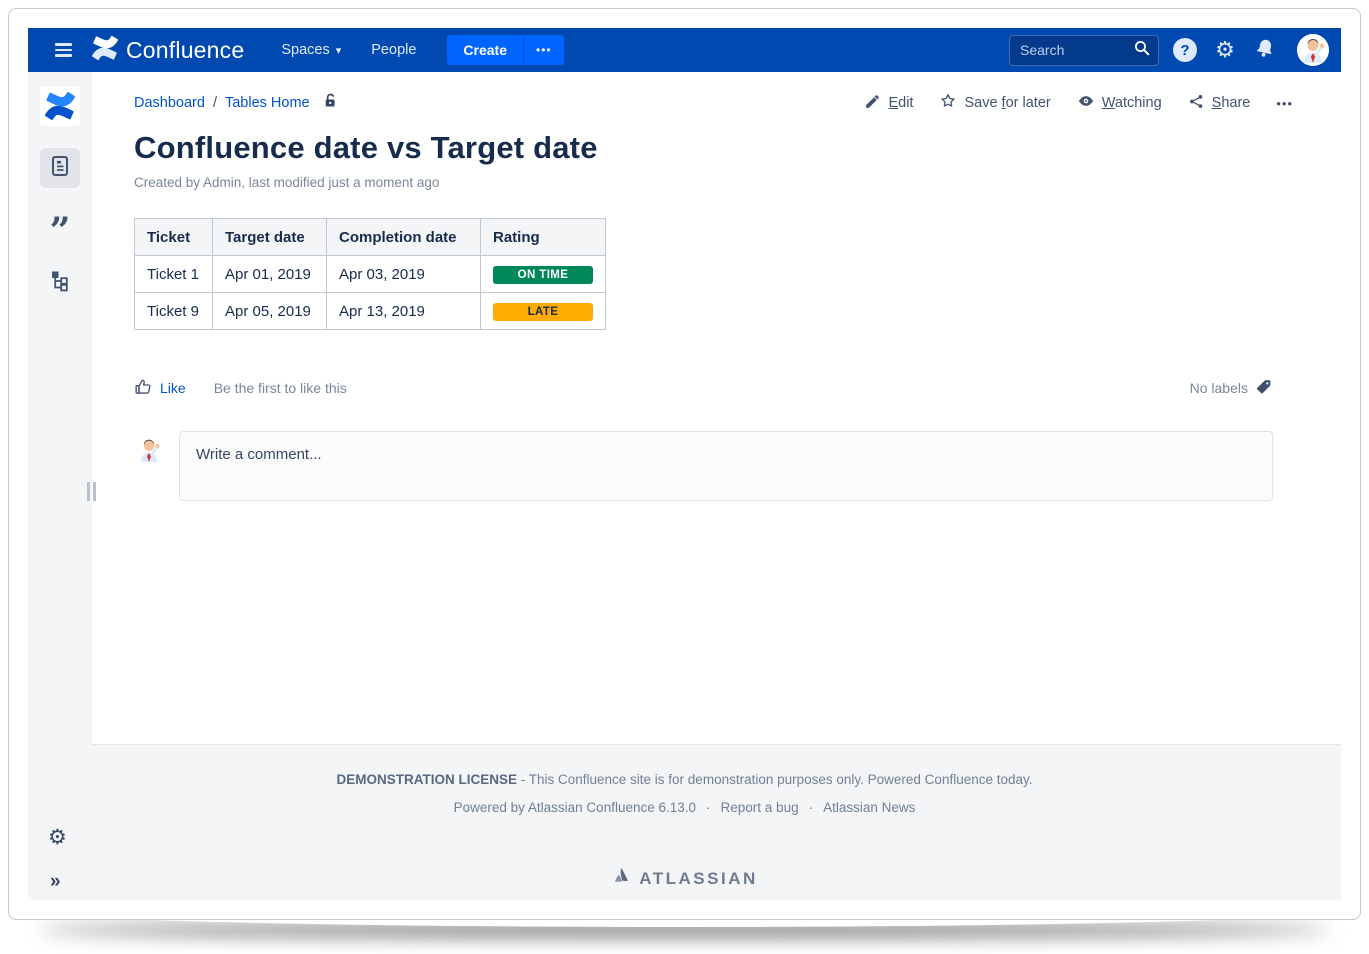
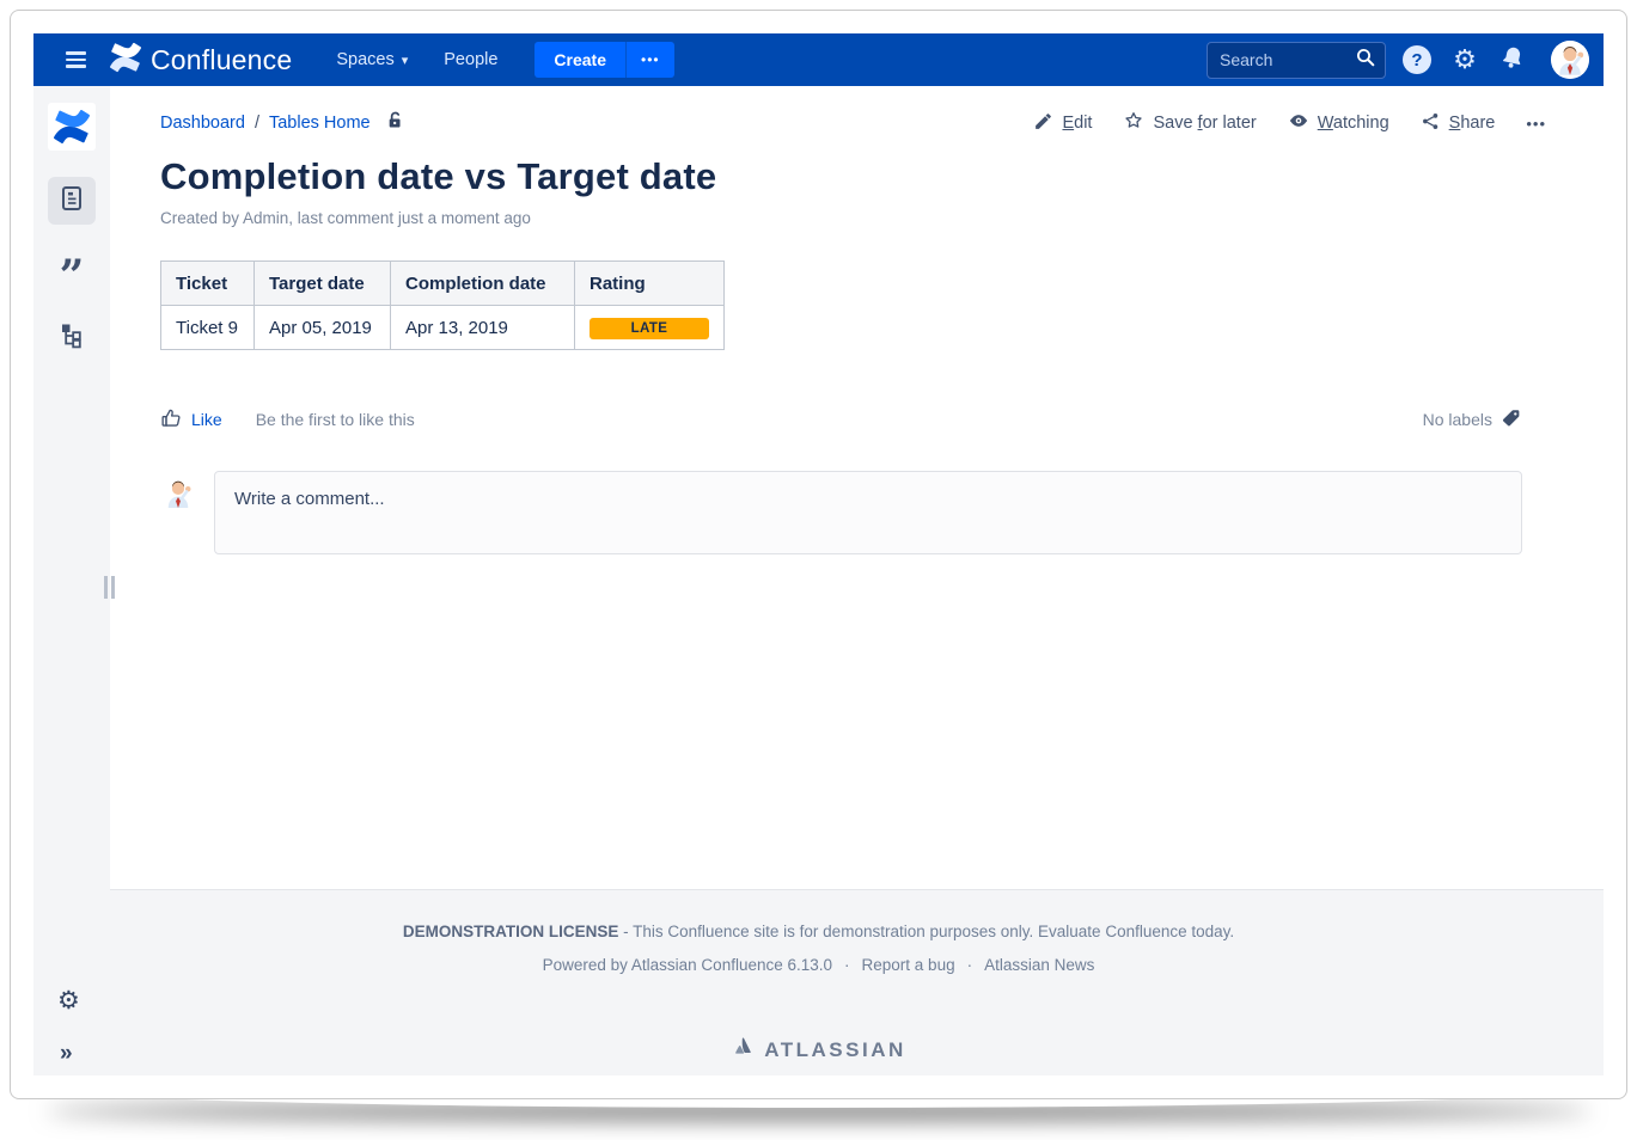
  Confluence
  Spaces
  ▾
  People
  Create
  •••
  Search
  ?
  ⚙
  ”
  Dashboard
  /
  Tables Home
  Edit
  Save for later
  Watching
  Share
  •••
- Confluence date vs Target date
+ Completion date vs Target date
- Created by Admin, last modified just a moment ago
+ Created by Admin, last comment just a moment ago
  Ticket	Target date	Completion date	Rating
- Ticket 1	Apr 01, 2019	Apr 03, 2019	ON TIME
  Ticket 9	Apr 05, 2019	Apr 13, 2019	LATE
  Like
  Be the first to like this
  No labels
  Write a comment...
  ⚙
  »
- DEMONSTRATION LICENSE - This Confluence site is for demonstration purposes only. Powered Confluence today.
+ DEMONSTRATION LICENSE - This Confluence site is for demonstration purposes only. Evaluate Confluence today.
  Powered by Atlassian Confluence 6.13.0
  ·
  Report a bug
  ·
  Atlassian News
  ATLASSIAN
